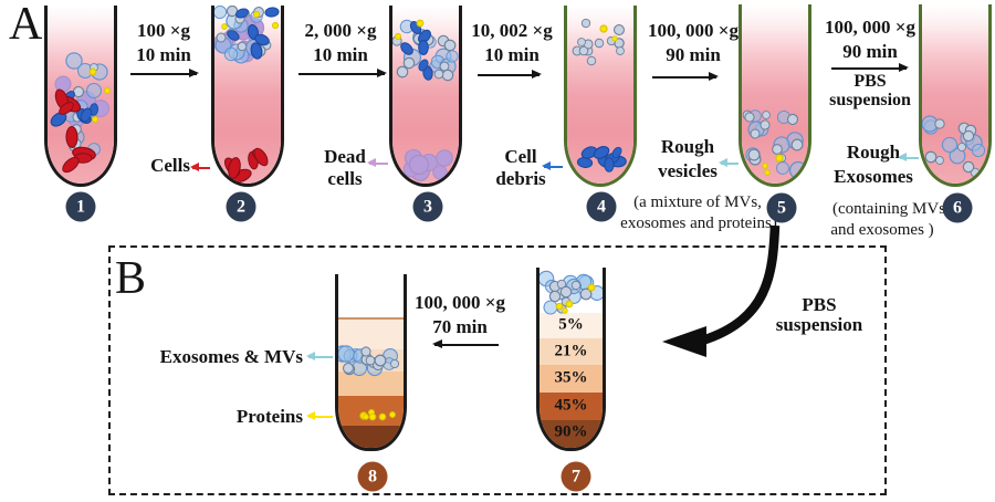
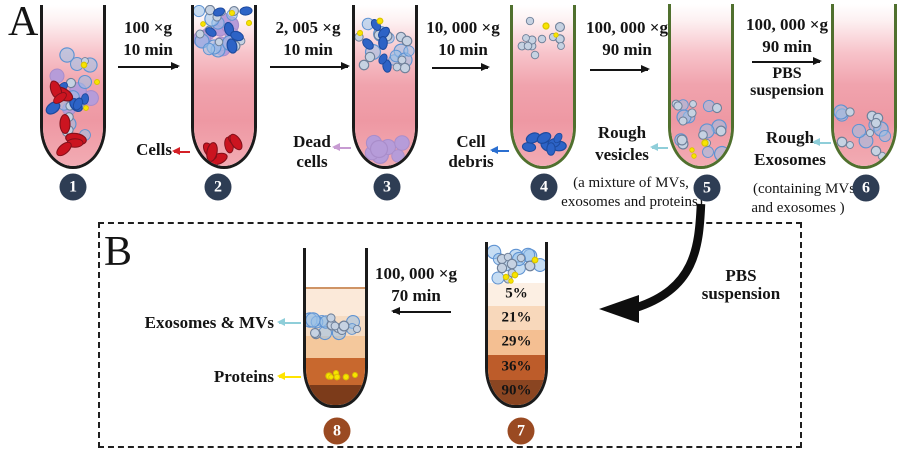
  A
  B
  100 ×g
  10 min
- 2, 000 ×g
+ 2, 005 ×g
  10 min
- 10, 002 ×g
+ 10, 000 ×g
  10 min
  100, 000 ×g
  90 min
  100, 000 ×g
  90 min
  PBS
  suspension
  Cells
  Dead
  cells
  Cell
  debris
  Rough
  vesicles
  Rough
  Exosomes
  (a mixture of MVs,
  exosomes and proteins)
  (containing MV
  and exosomes )
  1
  2
  3
  4
  5
  6
  5%
  21%
- 35%
+ 29%
- 45%
+ 36%
  90%
  Exosomes & MVs
  Proteins
  100, 000 ×g
  70 min
  PBS
  suspension
  8
  7
